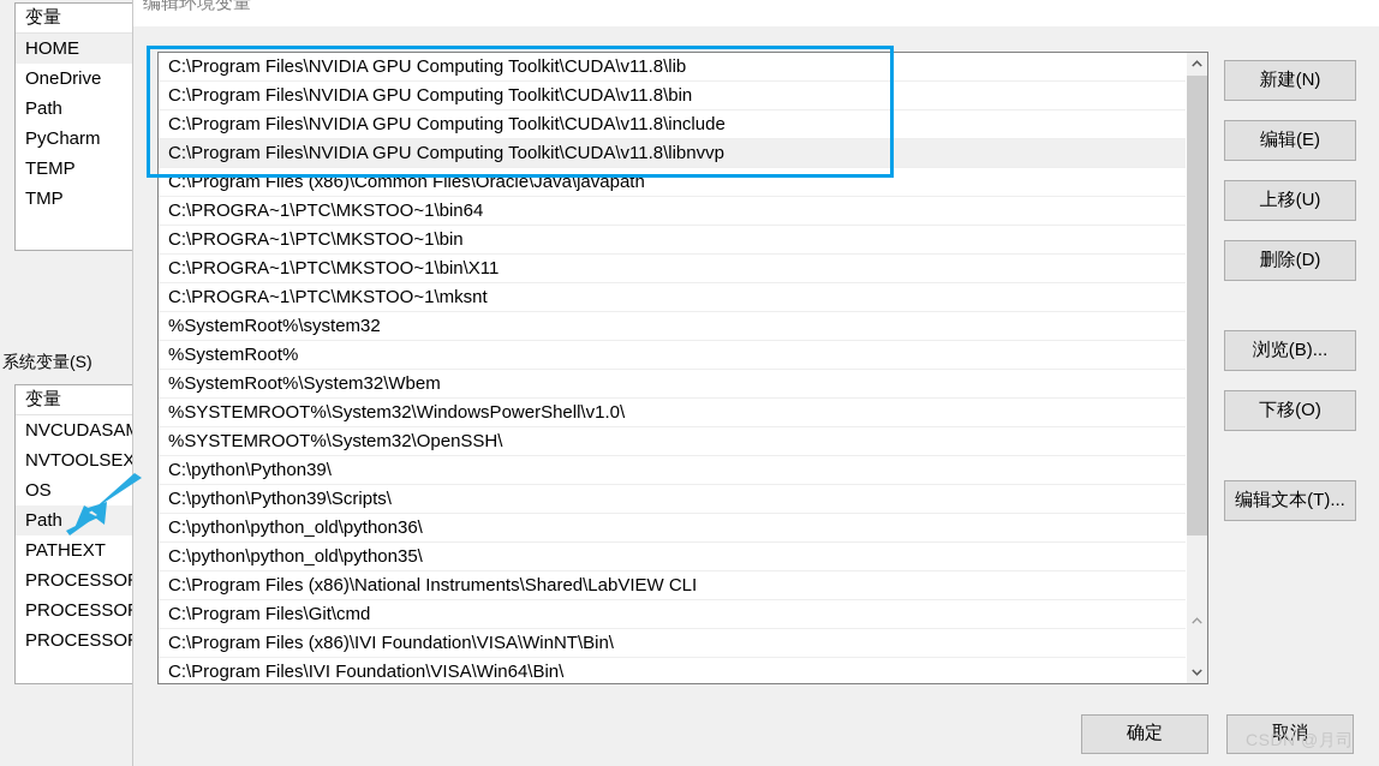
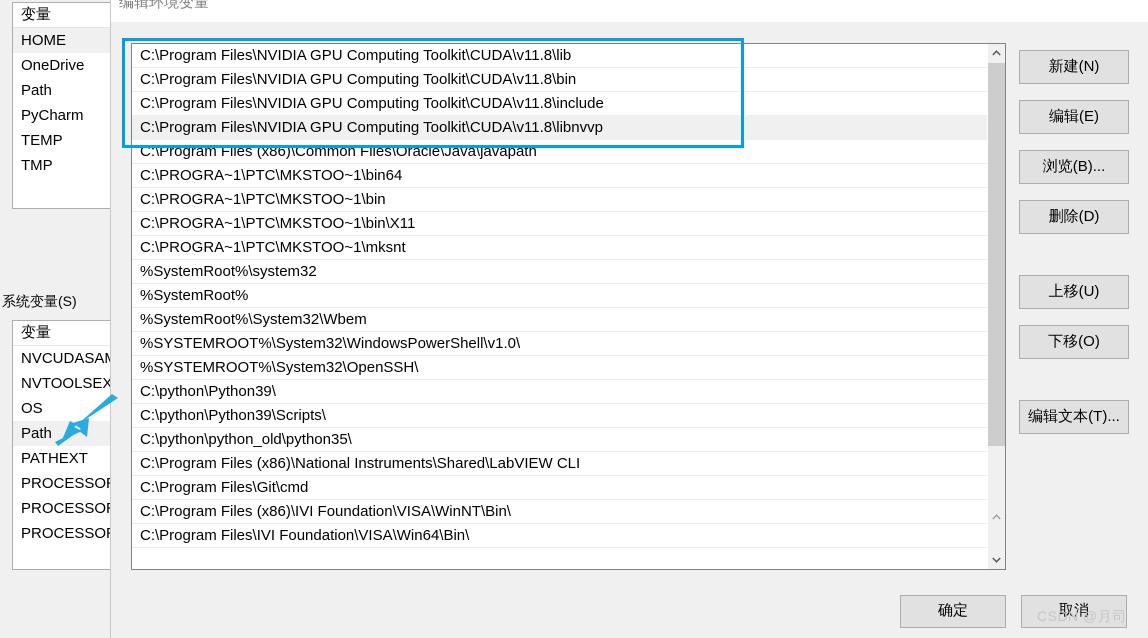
  变量
  HOME
  OneDrive
  Path
  PyCharm
  TEMP
  TMP
  系统变量(S)
  变量
  NVCUDASA
  NVTOOLSEX
  OS
  Path
  PATHEXT
  PROCESSO
  PROCESSO
  PROCESSO
  编辑环境变量
  C:\Program Files\NVIDIA GPU Computing Toolkit\CUDA\v11.8\lib
  C:\Program Files\NVIDIA GPU Computing Toolkit\CUDA\v11.8\bin
  C:\Program Files\NVIDIA GPU Computing Toolkit\CUDA\v11.8\include
  C:\Program Files\NVIDIA GPU Computing Toolkit\CUDA\v11.8\libnvvp
  C:\Program Files (x86)\Common Files\Oracle\Java\javapath
  C:\PROGRA~1\PTC\MKSTOO~1\bin64
  C:\PROGRA~1\PTC\MKSTOO~1\bin
  C:\PROGRA~1\PTC\MKSTOO~1\bin\X11
  C:\PROGRA~1\PTC\MKSTOO~1\mksnt
  %SystemRoot%\system32
  %SystemRoot%
  %SystemRoot%\System32\Wbem
  %SYSTEMROOT%\System32\WindowsPowerShell\v1.0\
  %SYSTEMROOT%\System32\OpenSSH\
  C:\python\Python39\
  C:\python\Python39\Scripts\
- C:\python\python_old\python36\
  C:\python\python_old\python35\
  C:\Program Files (x86)\National Instruments\Shared\LabVIEW CLI
  C:\Program Files\Git\cmd
  C:\Program Files (x86)\IVI Foundation\VISA\WinNT\Bin\
  C:\Program Files\IVI Foundation\VISA\Win64\Bin\
  新建(N)
  编辑(E)
- 上移(U)
+ 浏览(B)...
  删除(D)
- 浏览(B)...
+ 上移(U)
  下移(O)
  编辑文本(T)...
  确定
  取消
  CSDN @月司
